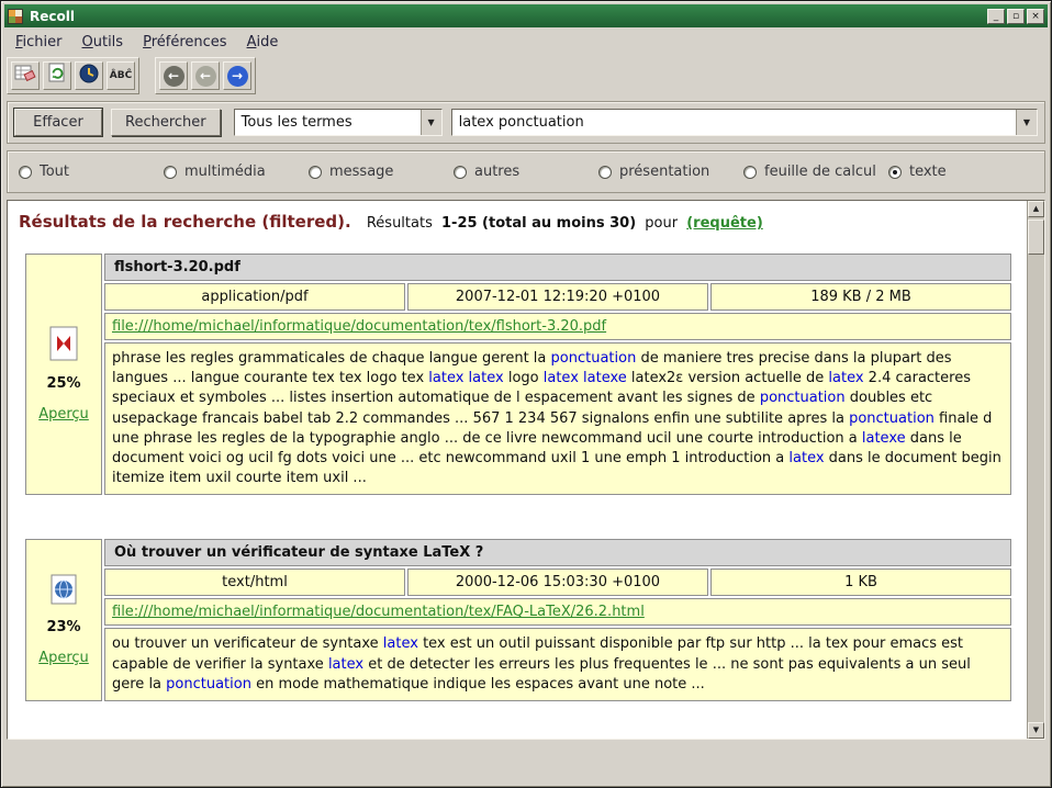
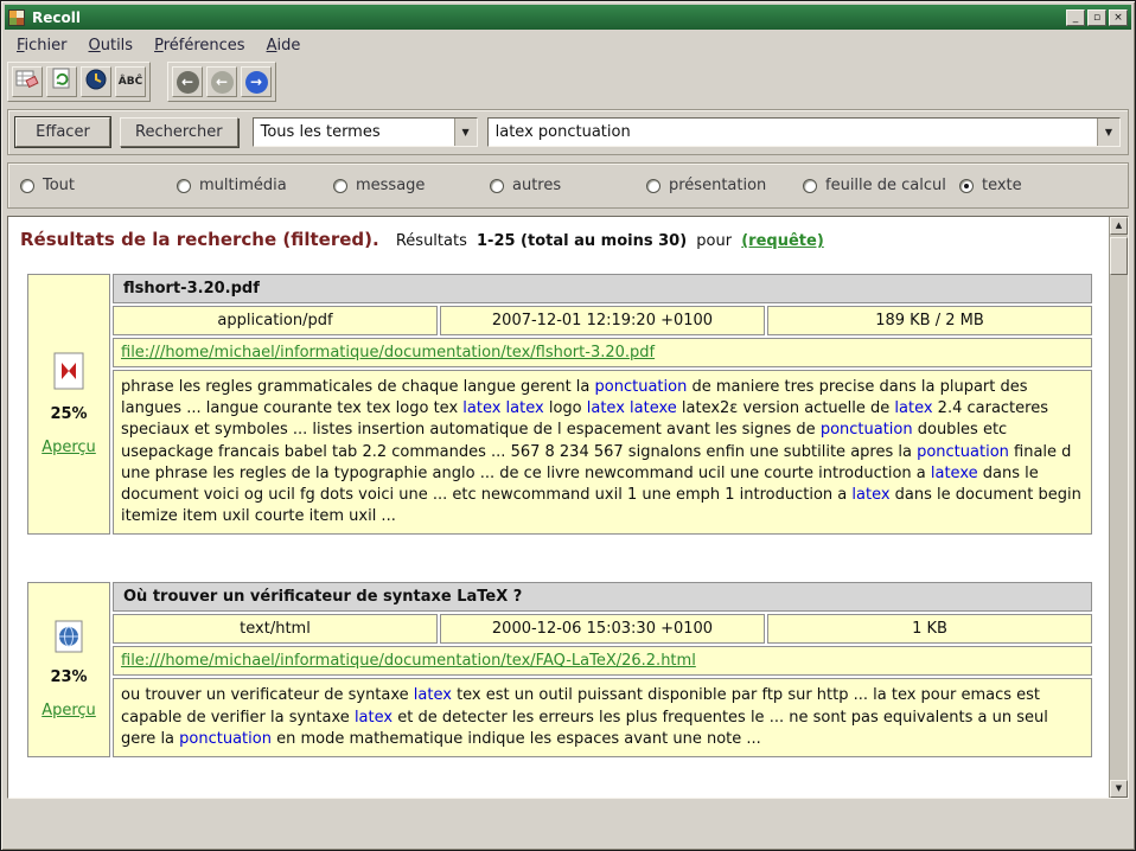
  Recoll
  _
  ▫
  ×
  Fichier
  Outils
  Préférences
  Aide
  ÂBĈ
  ←
  ←
  →
  Effacer
  Rechercher
  Tous les termes
  ▼
  latex ponctuation
  ▼
  Tout
  multimédia
  message
  autres
  présentation
  feuille de calcul
  texte
  Résultats de la recherche (filtered). Résultats 1-25 (total au moins 30) pour (requête)
  25%
  Aperçu
  flshort-3.20.pdf
  application/pdf
  2007-12-01 12:19:20 +0100
  189 KB / 2 MB
  file:///home/michael/informatique/documentation/tex/flshort-3.20.pdf
- phrase les regles grammaticales de chaque langue gerent la ponctuation de maniere tres precise dans la plupart des langues ... langue courante tex tex logo tex latex latex logo latex latexe latex2ε version actuelle de latex 2.4 caracteres speciaux et symboles ... listes insertion automatique de l espacement avant les signes de ponctuation doubles etc usepackage francais babel tab 2.2 commandes ... 567 1 234 567 signalons enfin une subtilite apres la ponctuation finale d une phrase les regles de la typographie anglo ... de ce livre newcommand ucil une courte introduction a latexe dans le document voici og ucil fg dots voici une ... etc newcommand uxil 1 une emph 1 introduction a latex dans le document begin itemize item uxil courte item uxil ...
+ phrase les regles grammaticales de chaque langue gerent la ponctuation de maniere tres precise dans la plupart des langues ... langue courante tex tex logo tex latex latex logo latex latexe latex2ε version actuelle de latex 2.4 caracteres speciaux et symboles ... listes insertion automatique de l espacement avant les signes de ponctuation doubles etc usepackage francais babel tab 2.2 commandes ... 567 8 234 567 signalons enfin une subtilite apres la ponctuation finale d une phrase les regles de la typographie anglo ... de ce livre newcommand ucil une courte introduction a latexe dans le document voici og ucil fg dots voici une ... etc newcommand uxil 1 une emph 1 introduction a latex dans le document begin itemize item uxil courte item uxil ...
  23%
  Aperçu
  Où trouver un vérificateur de syntaxe LaTeX ?
  text/html
  2000-12-06 15:03:30 +0100
  1 KB
  file:///home/michael/informatique/documentation/tex/FAQ-LaTeX/26.2.html
  ou trouver un verificateur de syntaxe latex tex est un outil puissant disponible par ftp sur http ... la tex pour emacs est capable de verifier la syntaxe latex et de detecter les erreurs les plus frequentes le ... ne sont pas equivalents a un seul gere la ponctuation en mode mathematique indique les espaces avant une note ...
  ▲
  ▼
